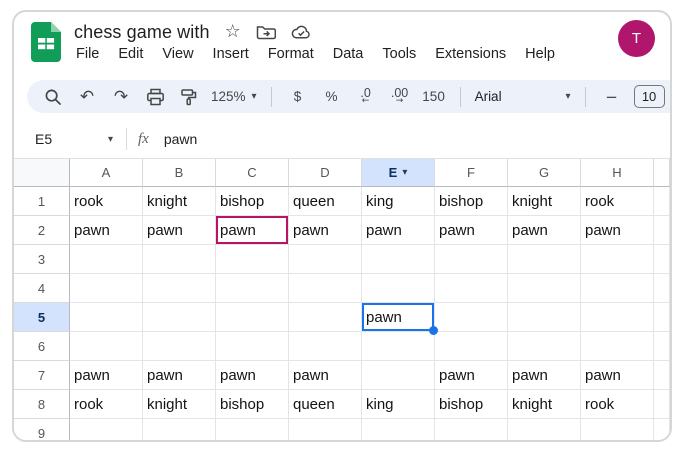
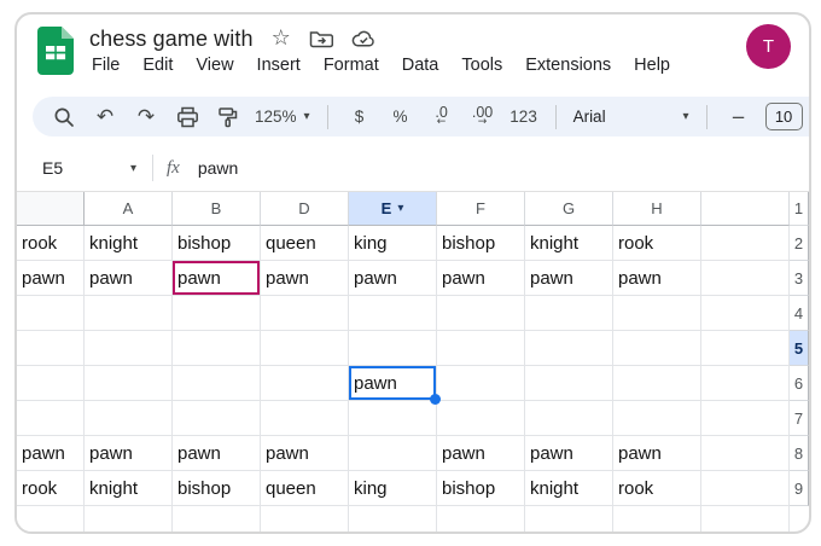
  chess game with
  ☆
  File
  Edit
  View
  Insert
  Format
  Data
  Tools
  Extensions
  Help
  T
  ↶
  ↷
  125%
  ▾
  $
  %
  .0
  ←
  .00
  →
- 150
+ 123
  Arial
  ▾
  −
  10
  E5
  ▾
  fx
  pawn
  A
  B
- C
  D
  E
  ▾
  F
  G
  H
  1
  rook
  knight
  bishop
  queen
  king
  bishop
  knight
  rook
  2
  pawn
  pawn
  pawn
  pawn
  pawn
  pawn
  pawn
  pawn
  3
  4
  5
  pawn
  6
  7
  pawn
  pawn
  pawn
  pawn
  pawn
  pawn
  pawn
  8
  rook
  knight
  bishop
  queen
  king
  bishop
  knight
  rook
  9
